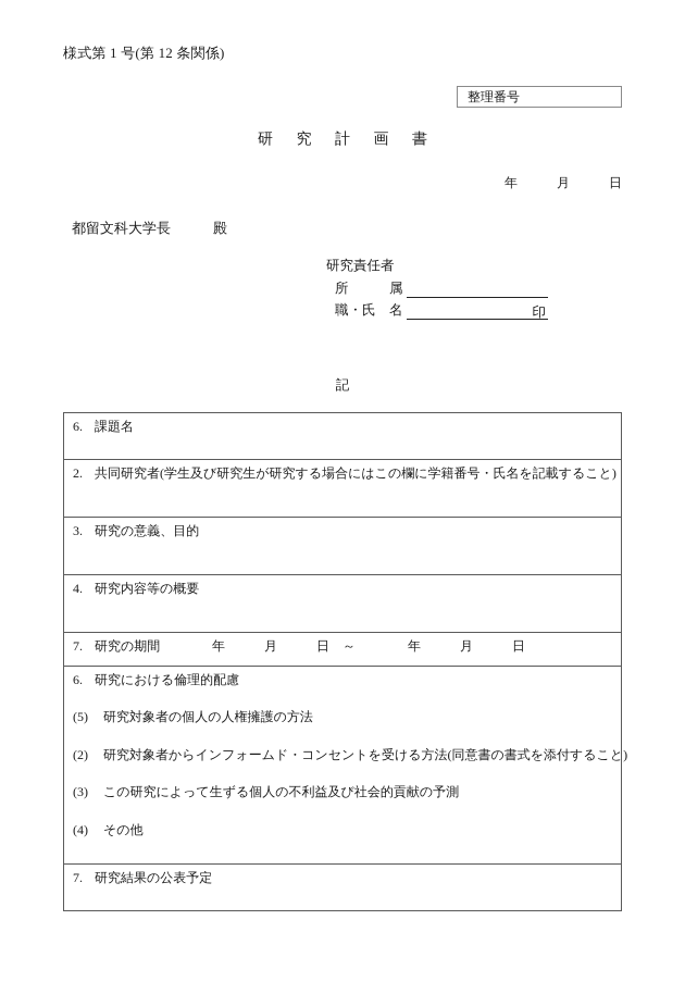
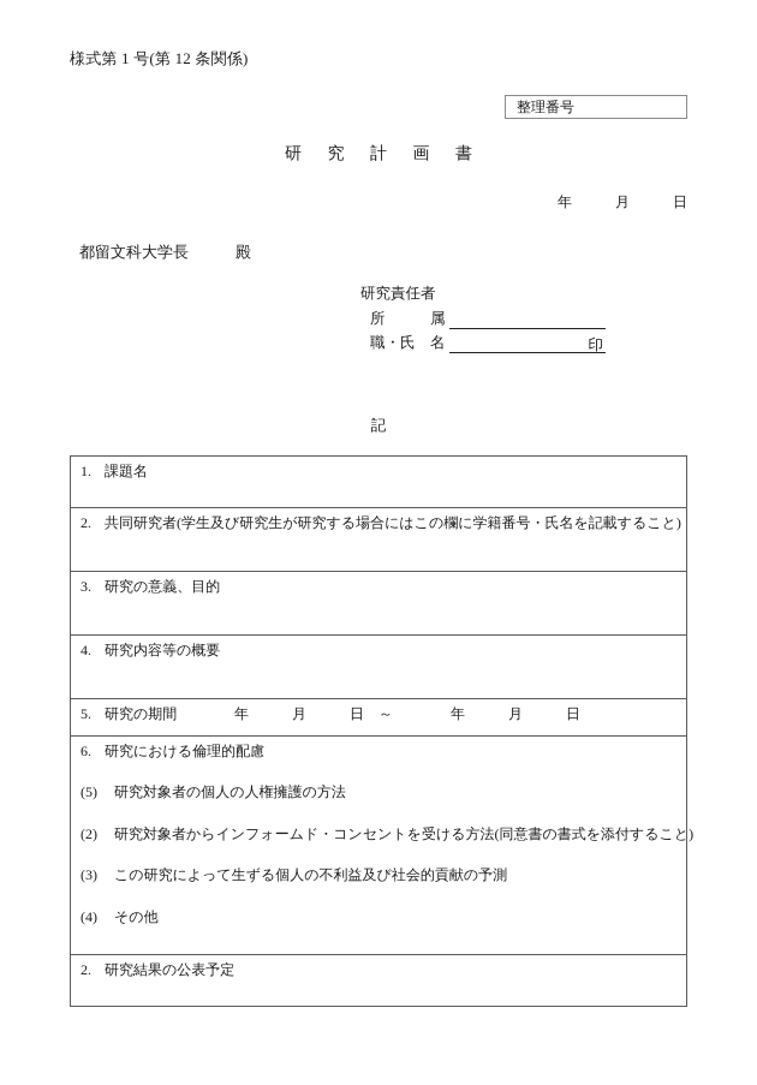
  様式第 1 号(第 12 条関係)
  整理番号
  研 究 計 画 書
  年 月 日
  都留文科大学長 殿
  研究責任者
  所 属
  職・氏 名
  印
  記
- 6. 課題名
+ 1. 課題名
  2. 共同研究者(学生及び研究生が研究する場合にはこの欄に学籍番号・氏名を記載すること)
  3. 研究の意義、目的
  4. 研究内容等の概要
- 7. 研究の期間 年 月 日 ～ 年 月 日
+ 5. 研究の期間 年 月 日 ～ 年 月 日
  6. 研究における倫理的配慮 (5) 研究対象者の個人の人権擁護の方法 (2) 研究対象者からインフォームド・コンセントを受ける方法(同意書の書式を添付すること) (3) この研究によって生ずる個人の不利益及び社会的貢献の予測 (4) その他
- 7. 研究結果の公表予定
+ 2. 研究結果の公表予定
